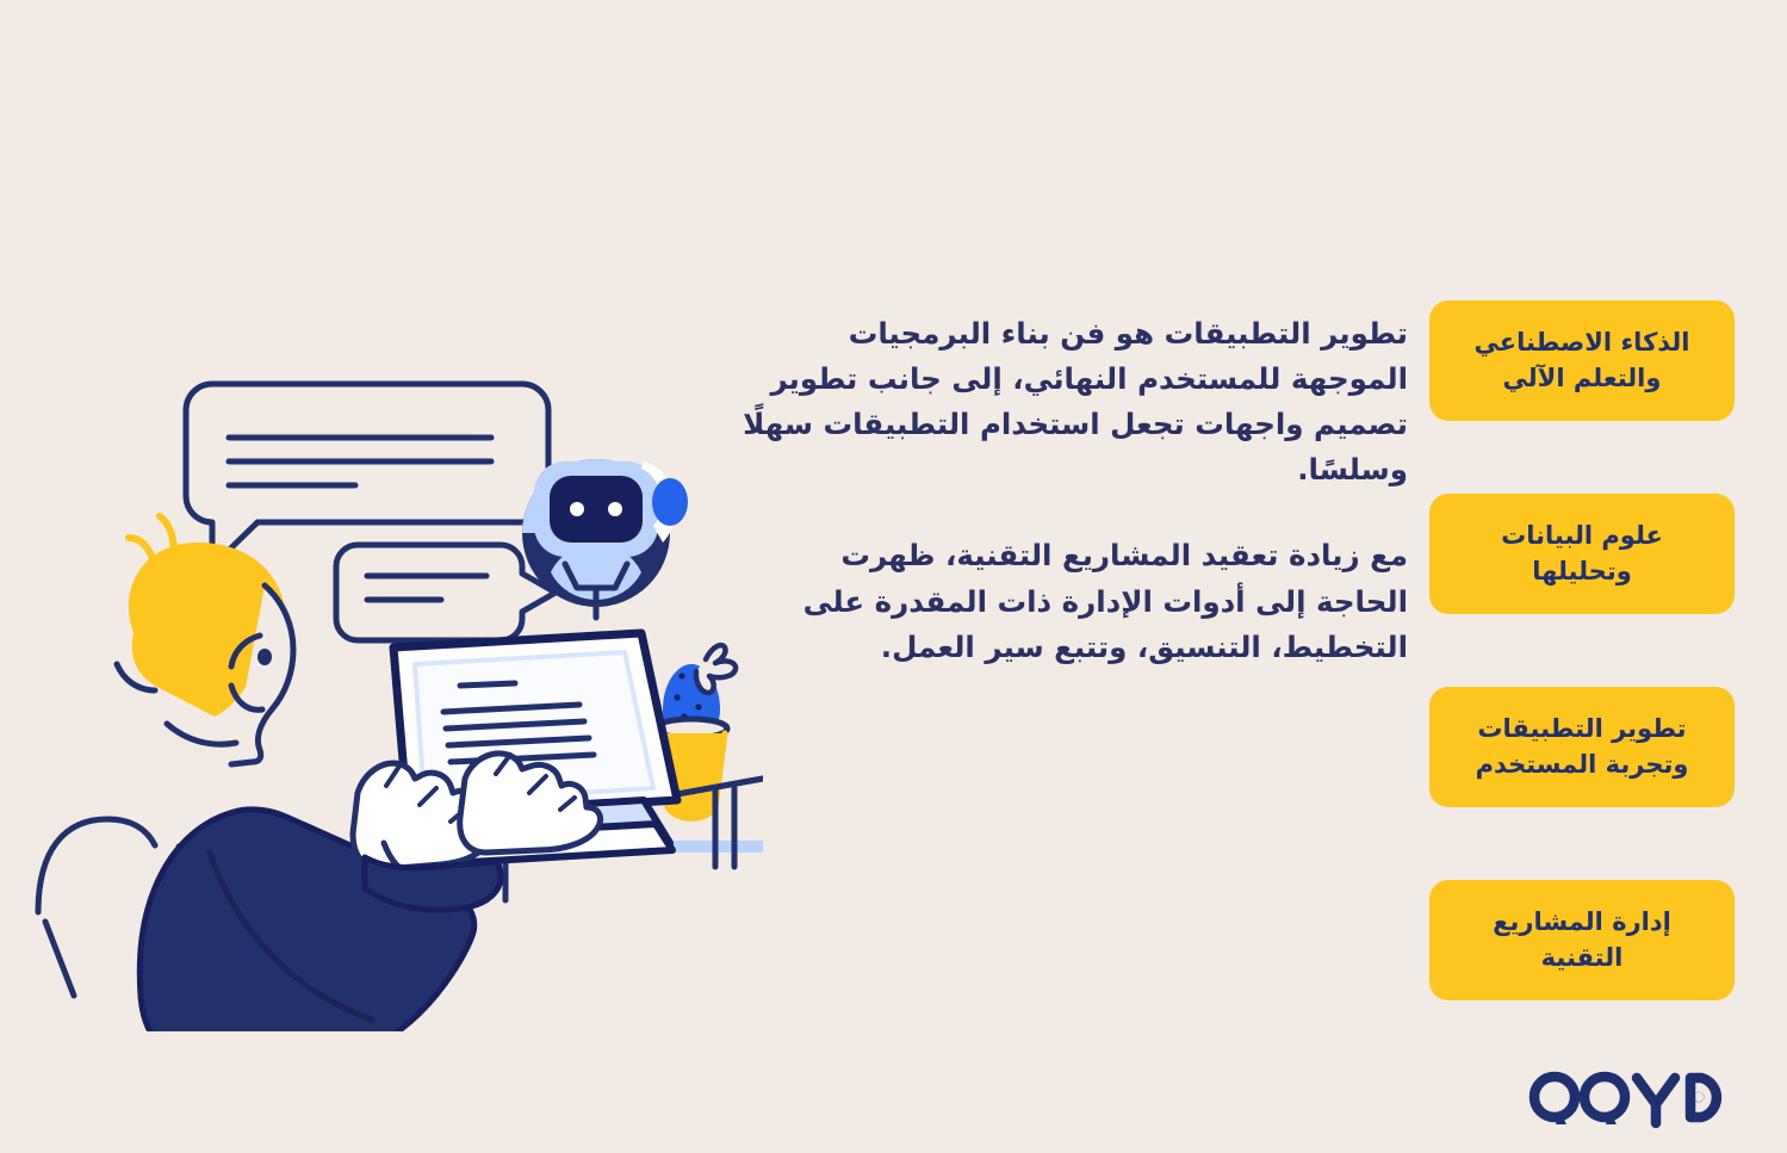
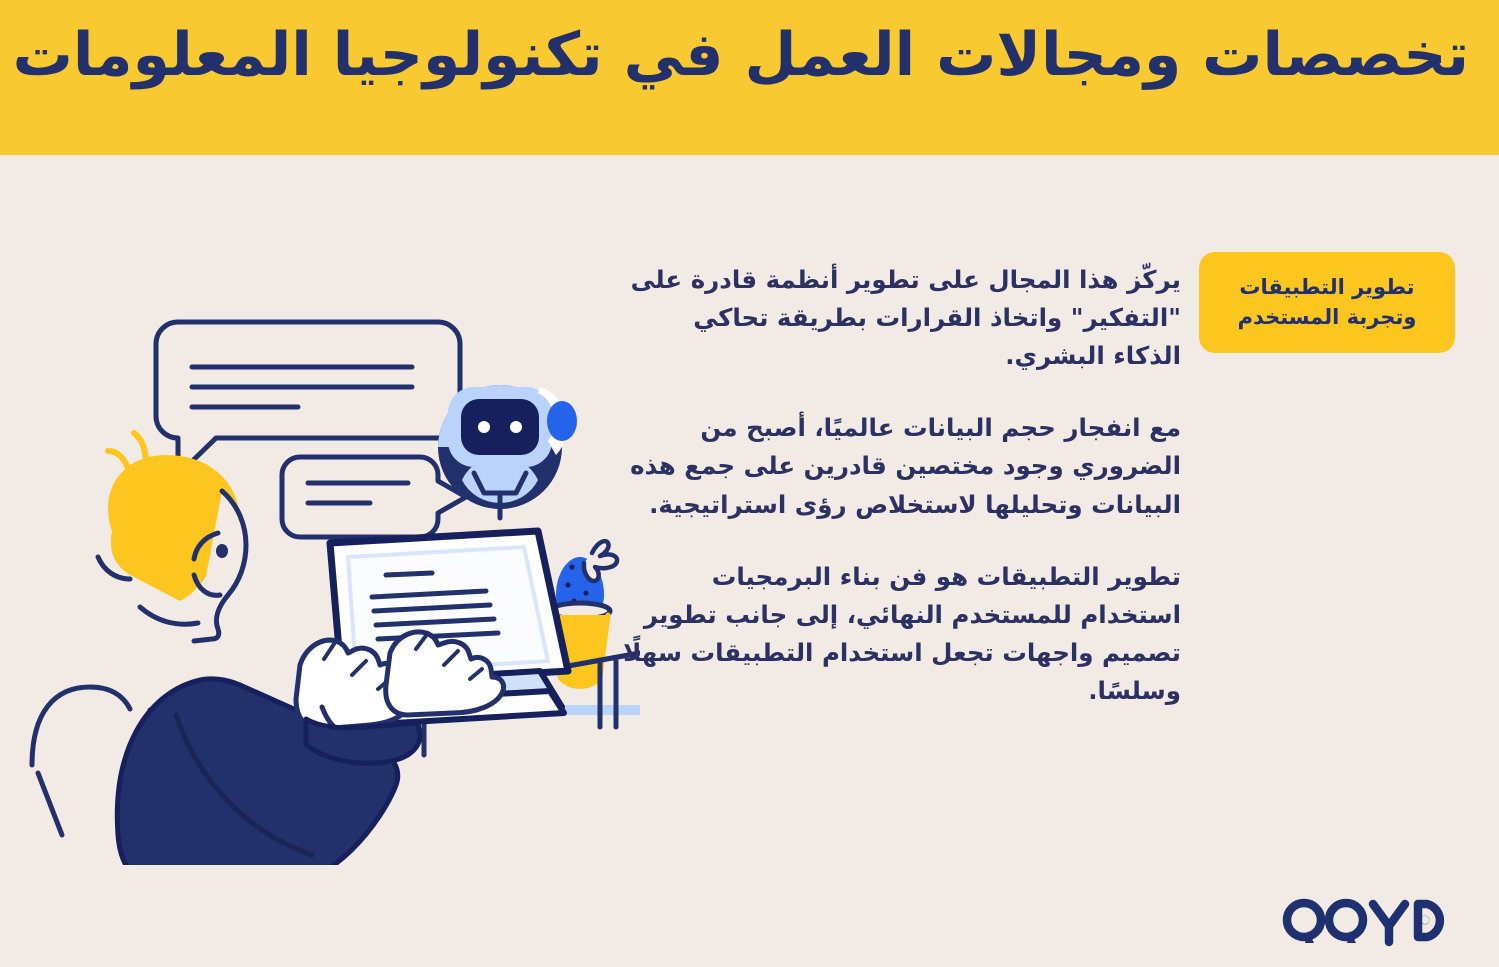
+ تخصصات ومجالات العمل في تكنولوجيا المعلومات
+ يركّز هذا المجال على تطوير أنظمة قادرة على "التفكير" واتخاذ القرارات بطريقة تحاكي الذكاء البشري.
+ مع انفجار حجم البيانات عالميًا، أصبح من الضروري وجود مختصين قادرين على جمع هذه البيانات وتحليلها لاستخلاص رؤى استراتيجية.
- تطوير التطبيقات هو فن بناء البرمجيات الموجهة للمستخدم النهائي، إلى جانب تطوير تصميم واجهات تجعل استخدام التطبيقات سهلًا وسلسًا.
+ تطوير التطبيقات هو فن بناء البرمجيات استخدام للمستخدم النهائي، إلى جانب تطوير تصميم واجهات تجعل استخدام التطبيقات سهلًا وسلسًا.
- مع زيادة تعقيد المشاريع التقنية، ظهرت الحاجة إلى أدوات الإدارة ذات المقدرة على التخطيط، التنسيق، وتتبع سير العمل.
- الذكاء الاصطناعي
- والتعلم الآلي
- علوم البيانات
- وتحليلها
  تطوير التطبيقات
  وتجربة المستخدم
- إدارة المشاريع
- التقنية
